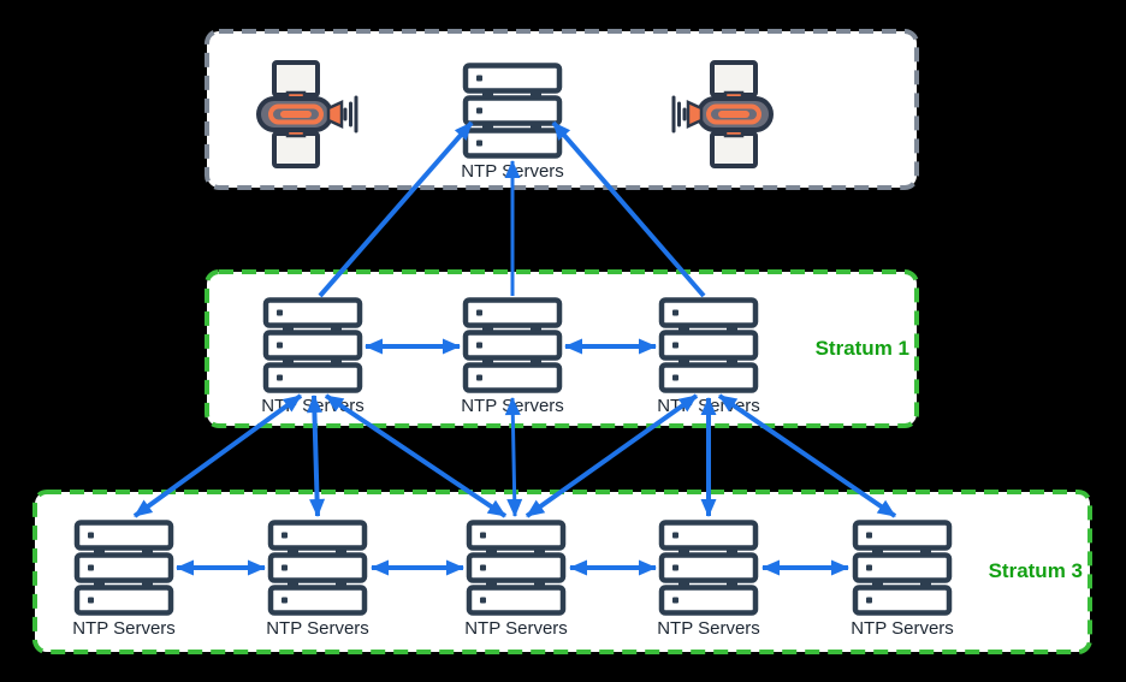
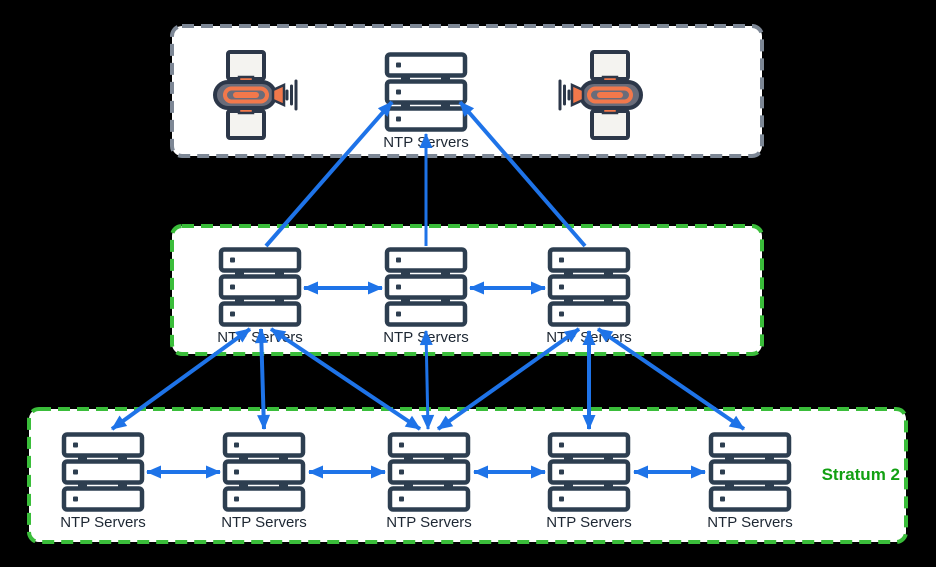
  NTP Servers
  NTP Servrs
  NTP Servers
  NTP Serers
  NTP Servers
  NTP Servers
  NTP Servers
  NTP Servers
  NTP Servers
- Stratum 1
- Stratum 3
+ Stratum 2
